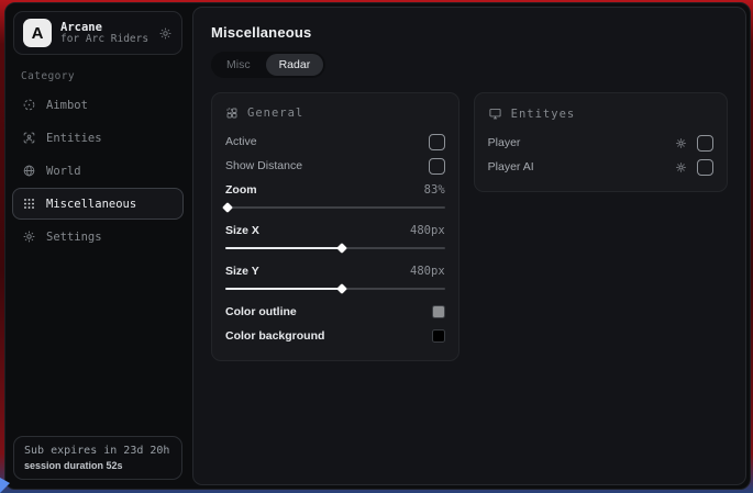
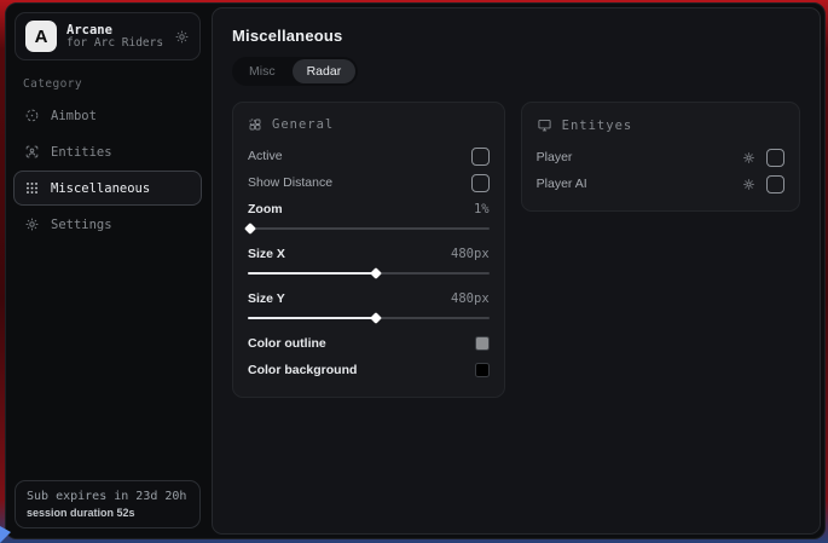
  A
  Arcane
  for Arc Riders
  Category
  Aimbot
  Entities
- World
  Miscellaneous
  Settings
  Sub expires in 23d 20h
  session duration 52s
  Miscellaneous
  Misc
  Radar
  General
  Active
  Show Distance
  Zoom
- 83%
+ 1%
  Size X
  480px
  Size Y
  480px
  Color outline
  Color background
  Entityes
  Player
  Player AI
